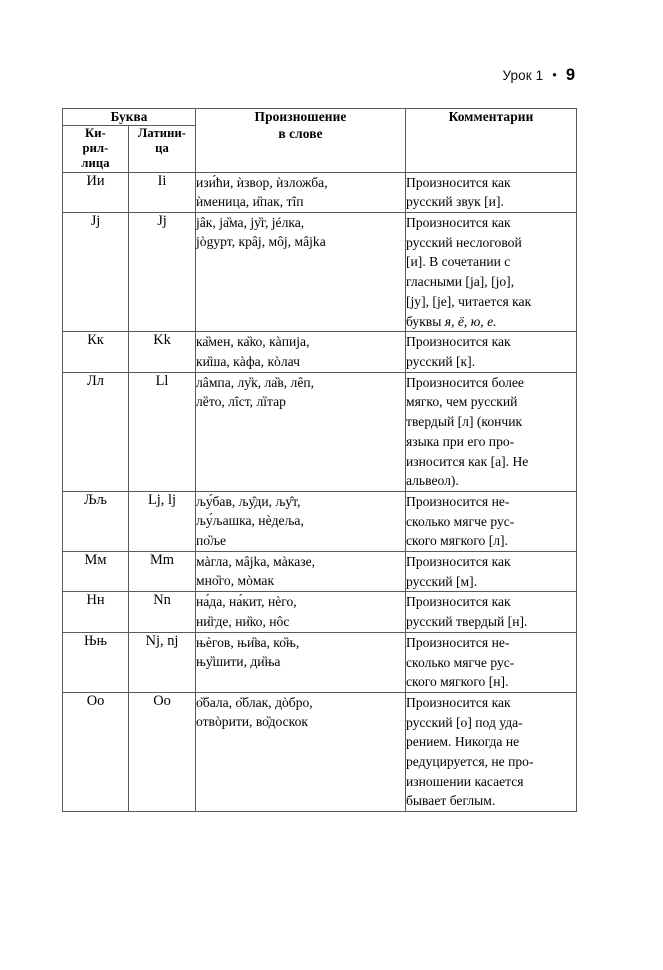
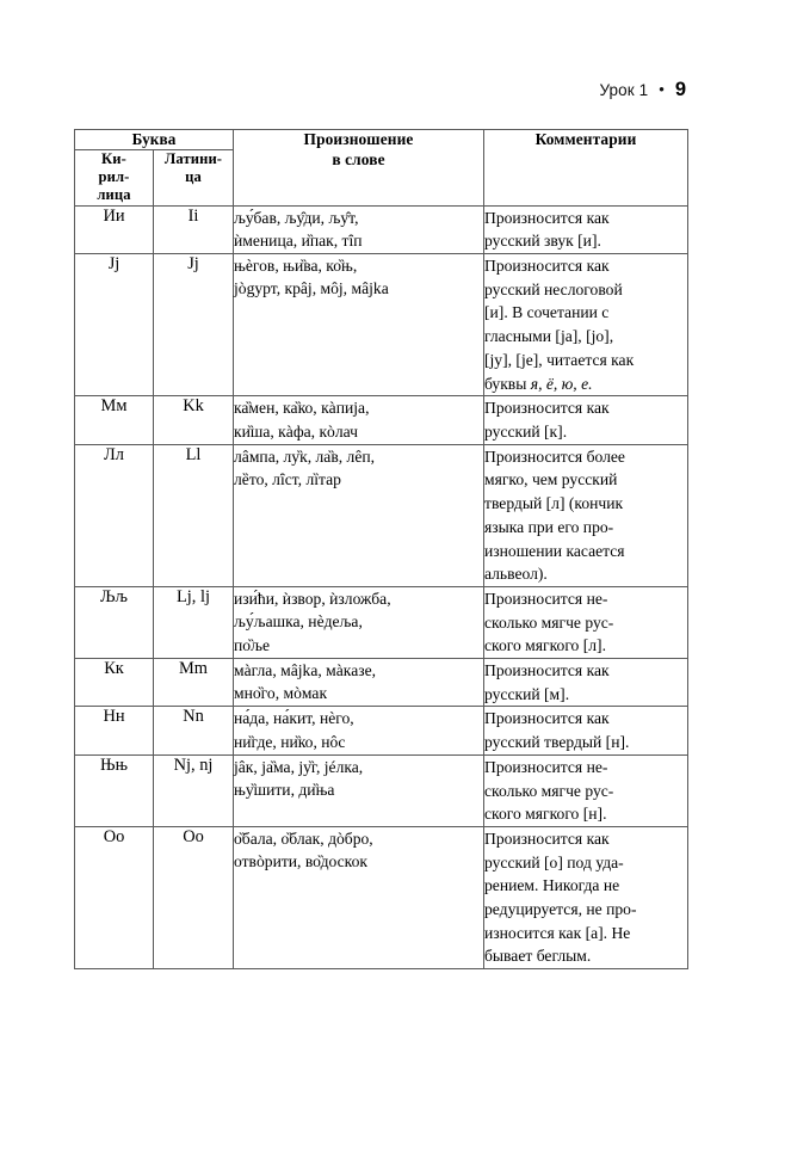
  Урок 1
  •
  9
  Буква	Произношение в слове	Комментарии
  Ки- рил- лица	Латини- ца
- Ии	Ii	изи́ћи, ѝзвор, ѝзложба, ѝменица, и̏пак, тȋп	Произносится как русский звук [и].
+ Ии	Ii	љу́бав, љу̂ди, љу̂т, ѝменица, и̏пак, тȋп	Произносится как русский звук [и].
- Jj	Jj	jâк, jа̏ма, jу̏г, jéлка, jògурт, крâj, мôj, мâjka	Произносится как русский неслоговой [и]. В сочетании с гласными [ja], [jo], [jy], [je], читается как буквы я, ё, ю, е.
+ Jj	Jj	њѐгов, њи̏ва, ко̏њ, jògурт, крâj, мôj, мâjka	Произносится как русский неслоговой [и]. В сочетании с гласными [ja], [jo], [jy], [je], читается как буквы я, ё, ю, е.
- Кк	Kk	ка̏мен, ка̏ко, кàпија, ки̏ша, кàфа, кòлач	Произносится как русский [к].
+ Мм	Kk	ка̏мен, ка̏ко, кàпија, ки̏ша, кàфа, кòлач	Произносится как русский [к].
- Лл	Ll	лâмпа, лу̏к, ла̏в, лêп, лȅто, лȋст, лȉтар	Произносится более мягко, чем русский твердый [л] (кончик языка при его про- износится как [а]. Не альвеол).
+ Лл	Ll	лâмпа, лу̏к, ла̏в, лêп, лȅто, лȋст, лȉтар	Произносится более мягко, чем русский твердый [л] (кончик языка при его про- изношении касается альвеол).
- Љљ	Lj, lj	љу́бав, љу̂ди, љу̂т, љу́љашка, нѐдеља, по̏ље	Произносится не- сколько мягче рус- ского мягкого [л].
+ Љљ	Lj, lj	изи́ћи, ѝзвор, ѝзложба, љу́љашка, нѐдеља, по̏ље	Произносится не- сколько мягче рус- ского мягкого [л].
- Мм	Mm	мàгла, мâjka, мàказе, мно̏го, мòмак	Произносится как русский [м].
+ Кк	Mm	мàгла, мâjka, мàказе, мно̏го, мòмак	Произносится как русский [м].
  Нн	Nn	на́да, на́кит, нѐго, ни̏где, ни̏ко, нôс	Произносится как русский твердый [н].
- Њњ	Nj, nj	њѐгов, њи̏ва, ко̏њ, њу̏шити, ди̏ња	Произносится не- сколько мягче рус- ского мягкого [н].
+ Њњ	Nj, nj	jâк, jа̏ма, jу̏г, jéлка, њу̏шити, ди̏ња	Произносится не- сколько мягче рус- ского мягкого [н].
- Оо	Oo	о̏бала, о̏блак, дòбро, отвòрити, во̏доскок	Произносится как русский [о] под уда- рением. Никогда не редуцируется, не про- изношении касается бывает беглым.
+ Оо	Oo	о̏бала, о̏блак, дòбро, отвòрити, во̏доскок	Произносится как русский [о] под уда- рением. Никогда не редуцируется, не про- износится как [а]. Не бывает беглым.
